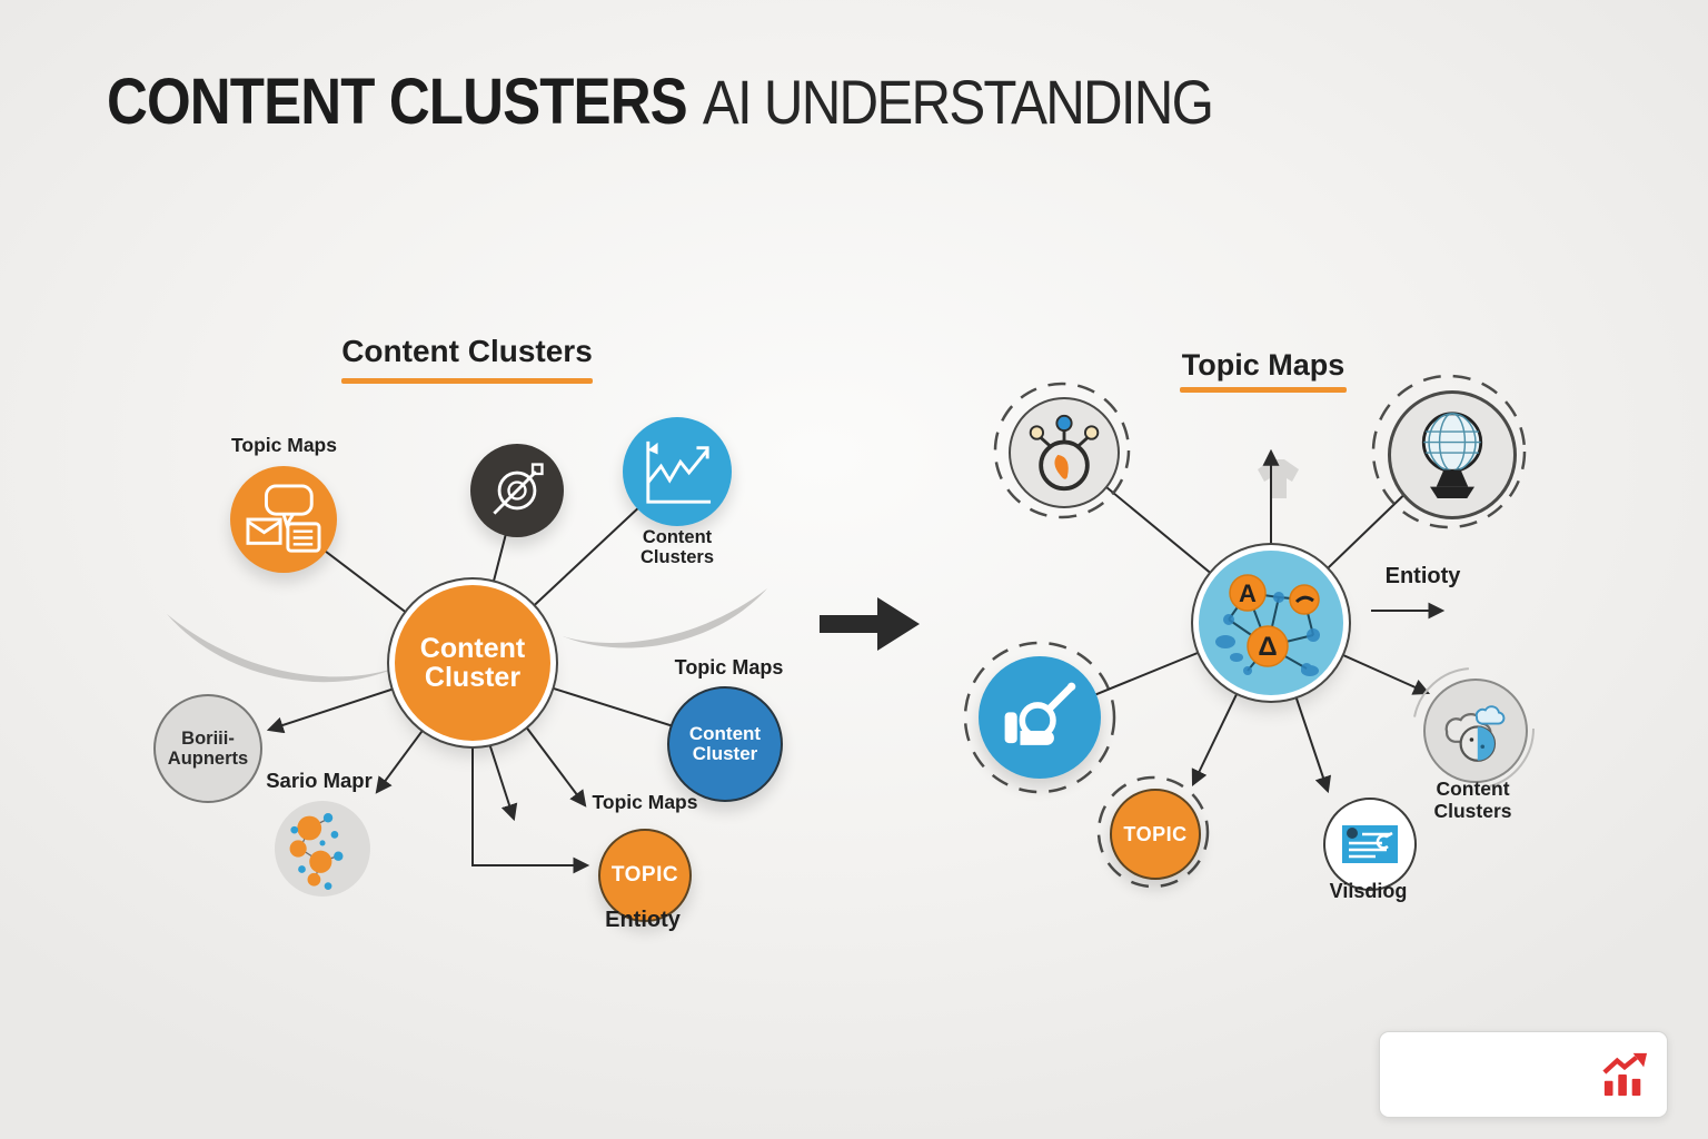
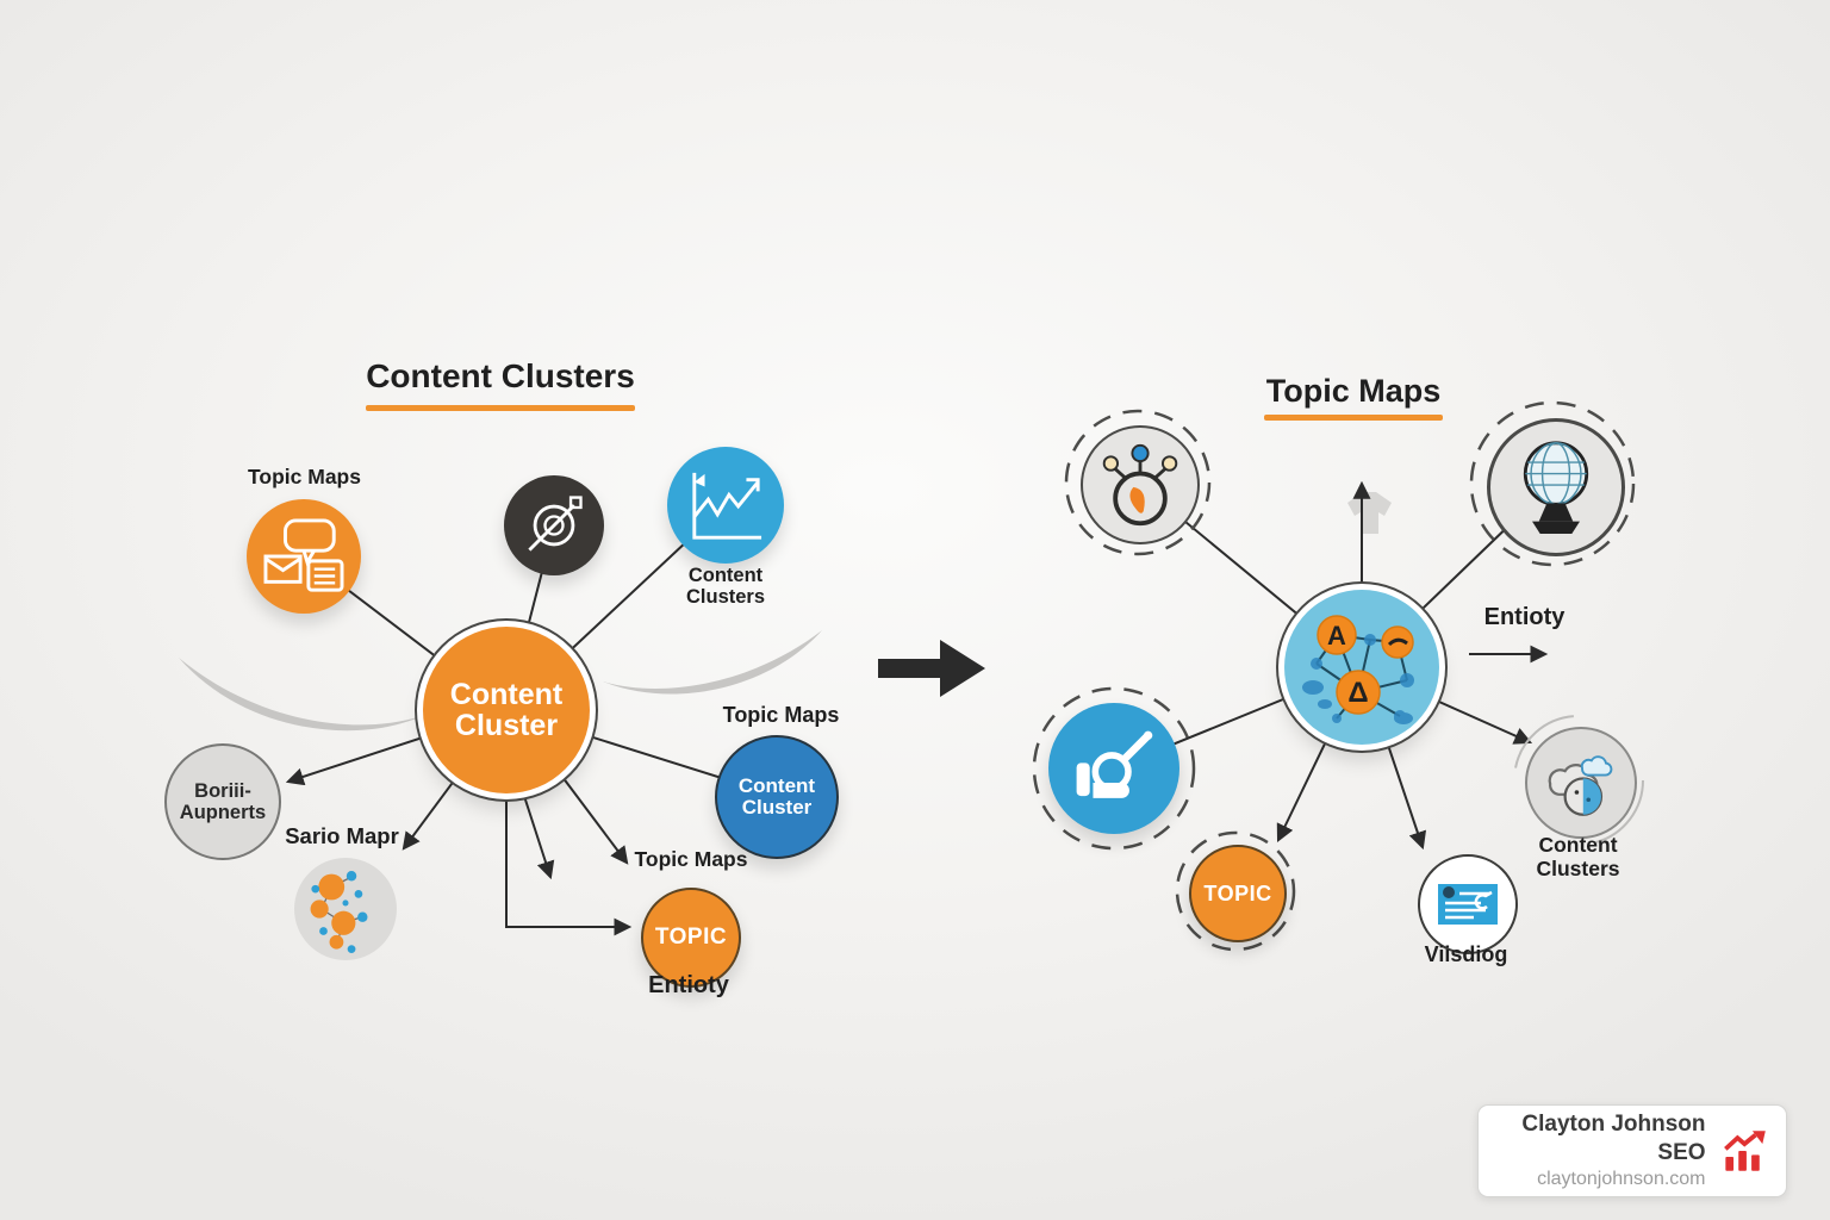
- CONTENT CLUSTERS AI UNDERSTANDING
  Content Clusters
  Topic Maps
  Content Clusters
  Content Cluster
  Boriii-
  Aupnerts
  Sario Mapr
  Topic Maps
  Content Cluster
  Topic Maps
  TOPIC
  Entioty
  Topic Maps
  A
  Δ
  Entioty
  TOPIC
  Viisdiog
  Content Clusters
+ Clayton Johnson SEO
+ claytonjohnson.com
